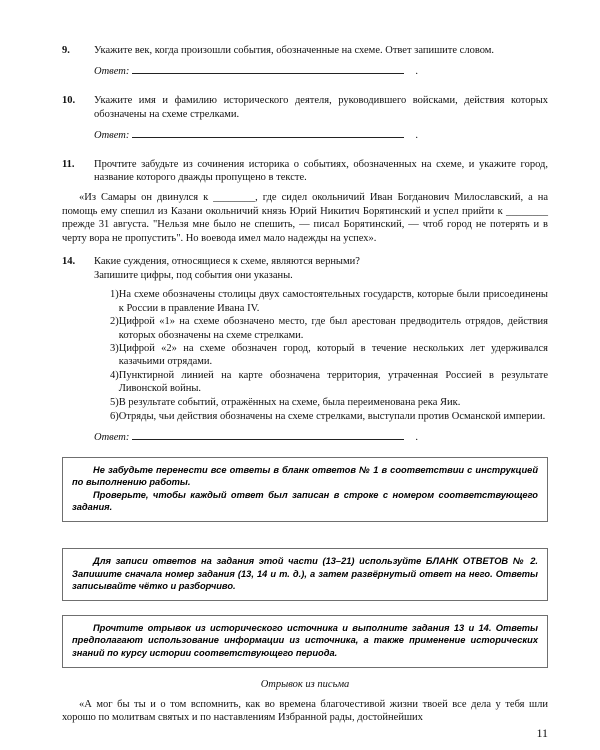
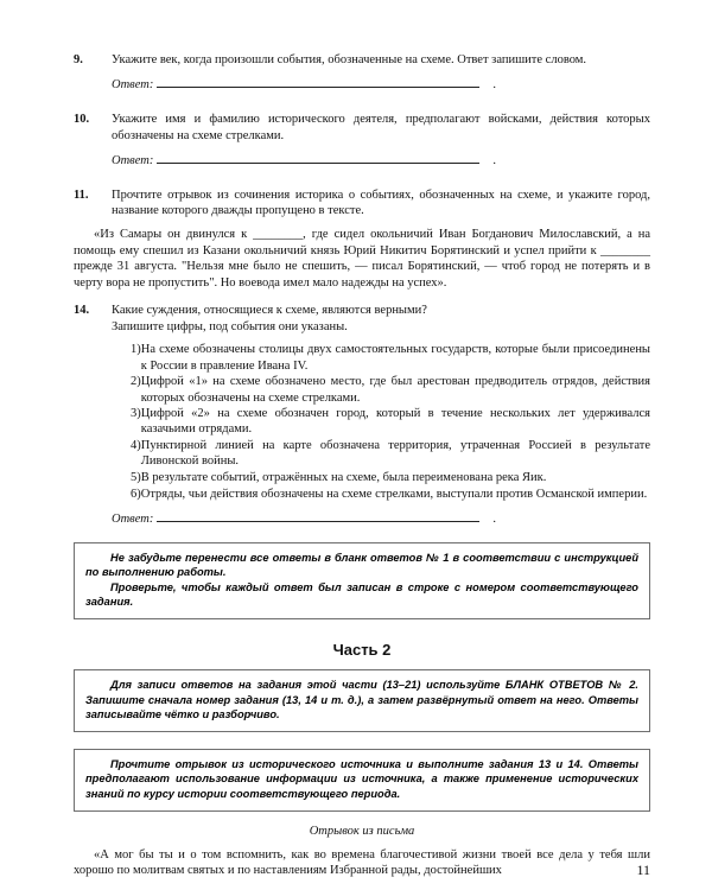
  9.
  Укажите век, когда произошли события, обозначенные на схеме. Ответ запишите словом.
  Ответ:
  .
  10.
- Укажите имя и фамилию исторического деятеля, руководившего войсками, действия которых обозначены на схеме стрелками.
+ Укажите имя и фамилию исторического деятеля, предполагают войсками, действия которых обозначены на схеме стрелками.
  Ответ:
  .
  11.
- Прочтите забудьте из сочинения историка о событиях, обозначенных на схеме, и укажите город, название которого дважды пропущено в тексте.
+ Прочтите отрывок из сочинения историка о событиях, обозначенных на схеме, и укажите город, название которого дважды пропущено в тексте.
  «Из Самары он двинулся к ________, где сидел окольничий Иван Богданович Милославский, а на помощь ему спешил из Казани окольничий князь Юрий Никитич Борятинский и успел прийти к ________ прежде 31 августа. "Нельзя мне было не спешить, — писал Борятинский, — чтоб город не потерять и в черту вора не пропустить". Но воевода имел мало надежды на успех».
  14.
  Какие суждения, относящиеся к схеме, являются верными?
  Запишите цифры, под события они указаны.
  1)
  На схеме обозначены столицы двух самостоятельных государств, которые были присоединены к России в правление Ивана IV.
  2)
  Цифрой «1» на схеме обозначено место, где был арестован предводитель отрядов, действия которых обозначены на схеме стрелками.
  3)
  Цифрой «2» на схеме обозначен город, который в течение нескольких лет удерживался казачьими отрядами.
  4)
  Пунктирной линией на карте обозначена территория, утраченная Россией в результате Ливонской войны.
  5)
  В результате событий, отражённых на схеме, была переименована река Яик.
  6)
  Отряды, чьи действия обозначены на схеме стрелками, выступали против Османской империи.
  Ответ:
  .
  Не забудьте перенести все ответы в бланк ответов № 1 в соответствии с инструкцией по выполнению работы.
  Проверьте, чтобы каждый ответ был записан в строке с номером соответствующего задания.
+ Часть 2
  Для записи ответов на задания этой части (13–21) используйте БЛАНК ОТВЕТОВ № 2. Запишите сначала номер задания (13, 14 и т. д.), а затем развёрнутый ответ на него. Ответы записывайте чётко и разборчиво.
  Прочтите отрывок из исторического источника и выполните задания 13 и 14. Ответы предполагают использование информации из источника, а также применение исторических знаний по курсу истории соответствующего периода.
  Отрывок из письма
  «А мог бы ты и о том вспомнить, как во времена благочестивой жизни твоей все дела у тебя шли хорошо по молитвам святых и по наставлениям Избранной рады, достойнейших
  11
